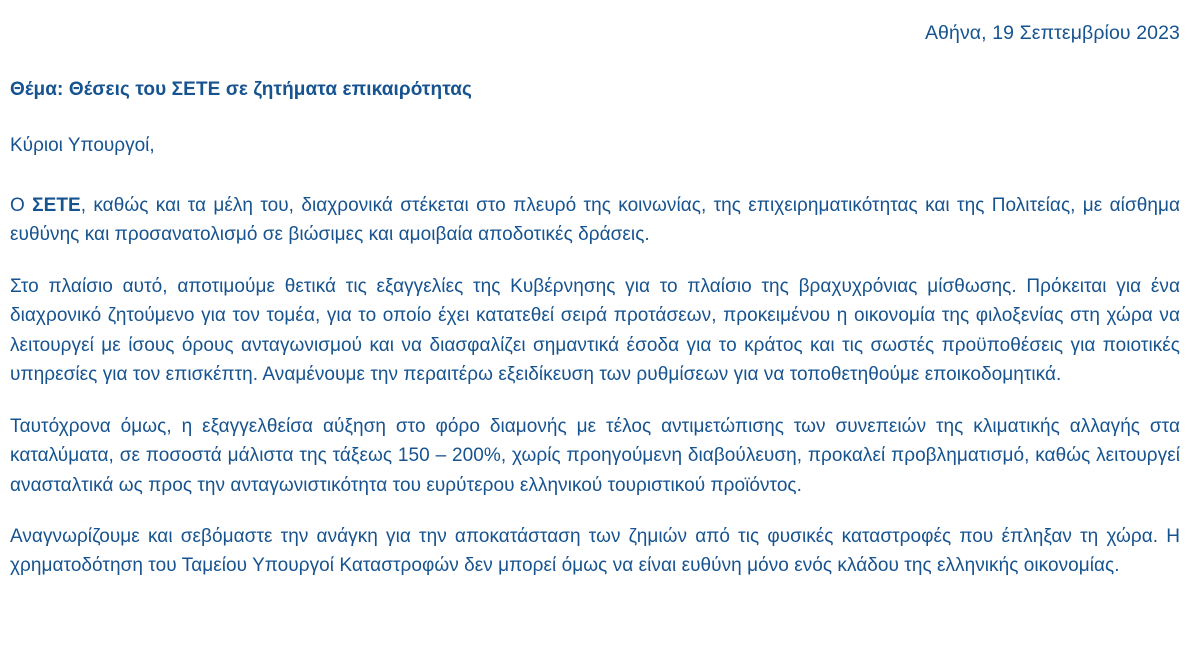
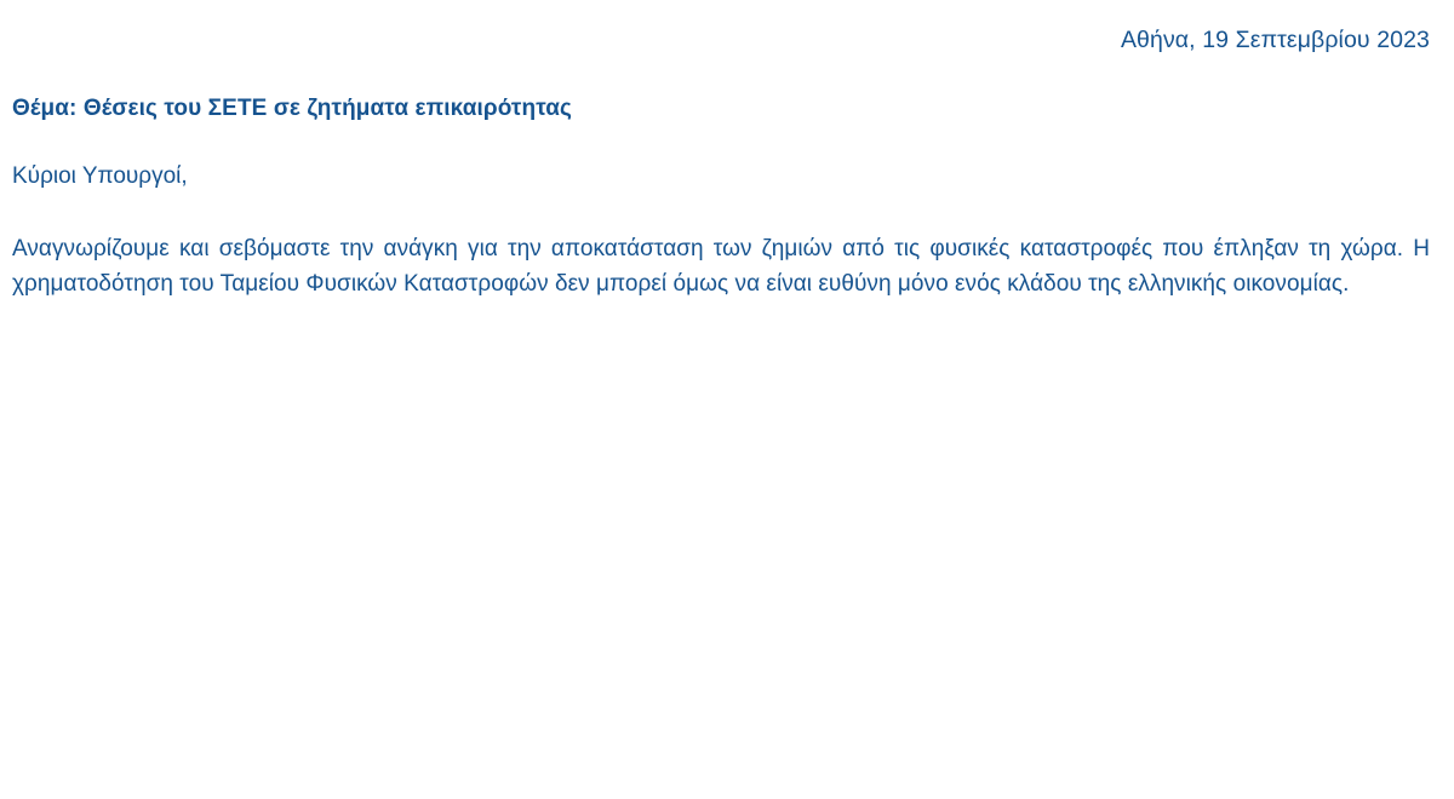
  Αθήνα, 19 Σεπτεμβρίου 2023
  Θέμα: Θέσεις του ΣΕΤΕ σε ζητήματα επικαιρότητας
  Κύριοι Υπουργοί,
- Ο ΣΕΤΕ, καθώς και τα μέλη του, διαχρονικά στέκεται στο πλευρό της κοινωνίας, της επιχειρηματικότητας και της Πολιτείας, με αίσθημα ευθύνης και προσανατολισμό σε βιώσιμες και αμοιβαία αποδοτικές δράσεις.
- Στο πλαίσιο αυτό, αποτιμούμε θετικά τις εξαγγελίες της Κυβέρνησης για το πλαίσιο της βραχυχρόνιας μίσθωσης. Πρόκειται για ένα διαχρονικό ζητούμενο για τον τομέα, για το οποίο έχει κατατεθεί σειρά προτάσεων, προκειμένου η οικονομία της φιλοξενίας στη χώρα να λειτουργεί με ίσους όρους ανταγωνισμού και να διασφαλίζει σημαντικά έσοδα για το κράτος και τις σωστές προϋποθέσεις για ποιοτικές υπηρεσίες για τον επισκέπτη. Αναμένουμε την περαιτέρω εξειδίκευση των ρυθμίσεων για να τοποθετηθούμε εποικοδομητικά.
- Ταυτόχρονα όμως, η εξαγγελθείσα αύξηση στο φόρο διαμονής με τέλος αντιμετώπισης των συνεπειών της κλιματικής αλλαγής στα καταλύματα, σε ποσοστά μάλιστα της τάξεως 150 – 200%, χωρίς προηγούμενη διαβούλευση, προκαλεί προβληματισμό, καθώς λειτουργεί ανασταλτικά ως προς την ανταγωνιστικότητα του ευρύτερου ελληνικού τουριστικού προϊόντος.
- Αναγνωρίζουμε και σεβόμαστε την ανάγκη για την αποκατάσταση των ζημιών από τις φυσικές καταστροφές που έπληξαν τη χώρα. Η χρηματοδότηση του Ταμείου Υπουργοί Καταστροφών δεν μπορεί όμως να είναι ευθύνη μόνο ενός κλάδου της ελληνικής οικονομίας.
+ Αναγνωρίζουμε και σεβόμαστε την ανάγκη για την αποκατάσταση των ζημιών από τις φυσικές καταστροφές που έπληξαν τη χώρα. Η χρηματοδότηση του Ταμείου Φυσικών Καταστροφών δεν μπορεί όμως να είναι ευθύνη μόνο ενός κλάδου της ελληνικής οικονομίας.
